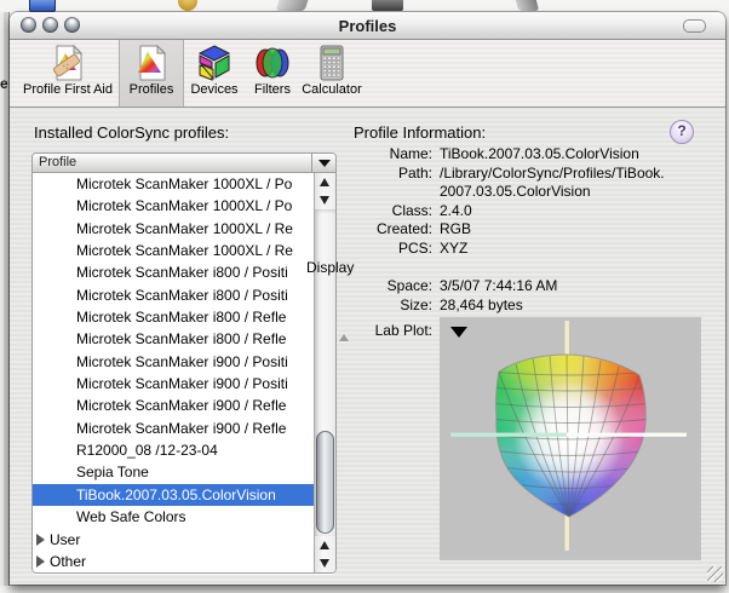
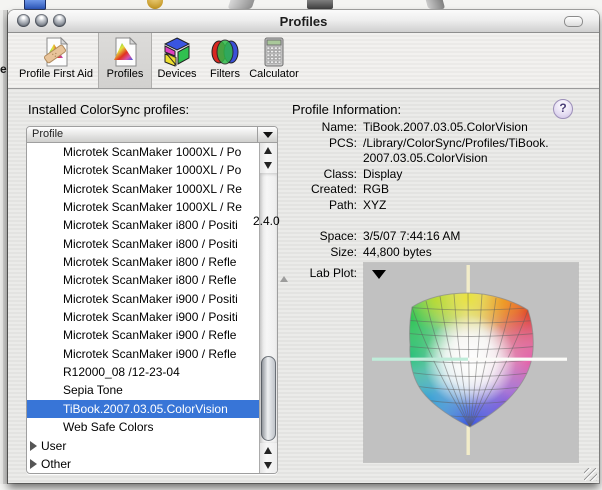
  e
  Profiles
  Profile First Aid
  Profiles
  Devices
  Filters
  Calculator
  Installed ColorSync profiles:
  Profile Information:
  ?
  Profile
  Microtek ScanMaker 1000XL / Po
  Microtek ScanMaker 1000XL / Po
  Microtek ScanMaker 1000XL / Re
  Microtek ScanMaker 1000XL / Re
  Microtek ScanMaker i800 / Positi
  Microtek ScanMaker i800 / Positi
  Microtek ScanMaker i800 / Refle
  Microtek ScanMaker i800 / Refle
  Microtek ScanMaker i900 / Positi
  Microtek ScanMaker i900 / Positi
  Microtek ScanMaker i900 / Refle
  Microtek ScanMaker i900 / Refle
  R12000_08 /12-23-04
  Sepia Tone
  TiBook.2007.03.05.ColorVision
  Web Safe Colors
  User
  Other
  Name:
  TiBook.2007.03.05.ColorVision
- Path:
+ PCS:
  /Library/ColorSync/Profiles/TiBook.
  2007.03.05.ColorVision
  Class:
- 2.4.0
+ Display
  Created:
  RGB
- PCS:
+ Path:
  XYZ
- Display
+ 2.4.0
  Space:
  3/5/07 7:44:16 AM
  Size:
- 28,464 bytes
+ 44,800 bytes
  Lab Plot:
